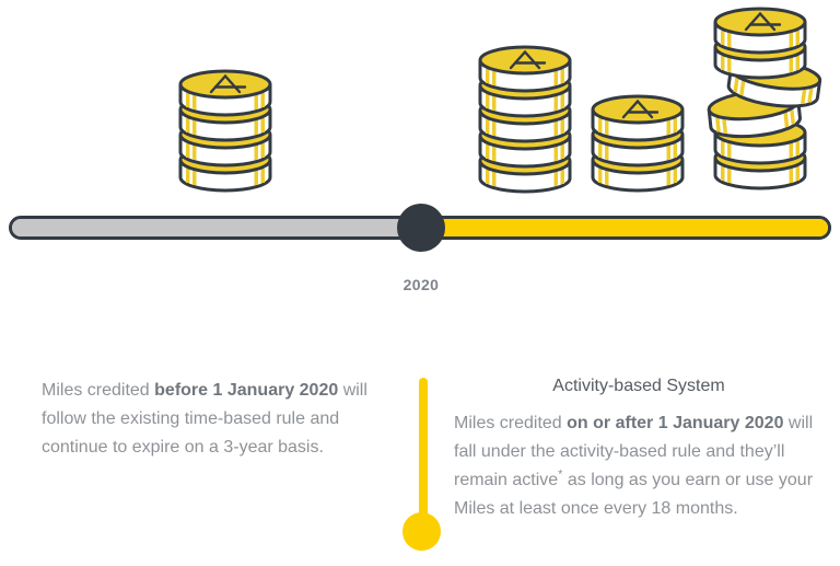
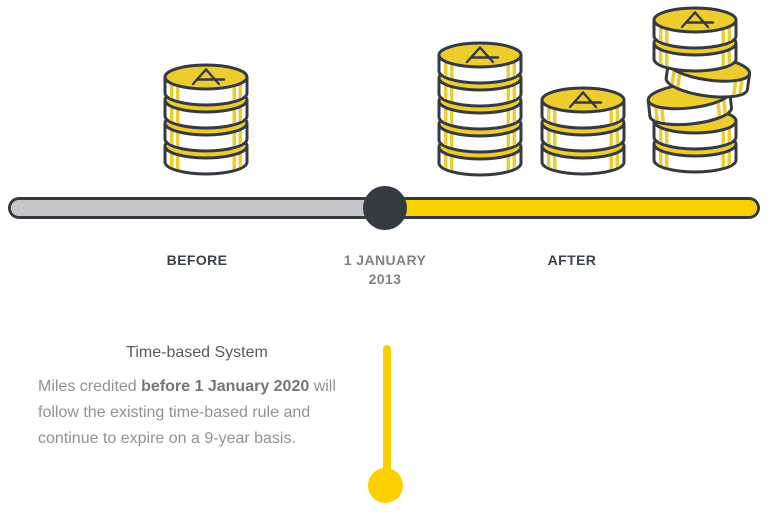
+ BEFORE
+ 1 JANUARY
- 2020
+ 2013
+ AFTER
+ Time-based System
- Miles credited before 1 January 2020 will follow the existing time-based rule and continue to expire on a 3-year basis.
+ Miles credited before 1 January 2020 will follow the existing time-based rule and continue to expire on a 9-year basis.
- Activity-based System
- Miles credited on or after 1 January 2020 will fall under the activity-based rule and they’ll remain active* as long as you earn or use your Miles at least once every 18 months.
